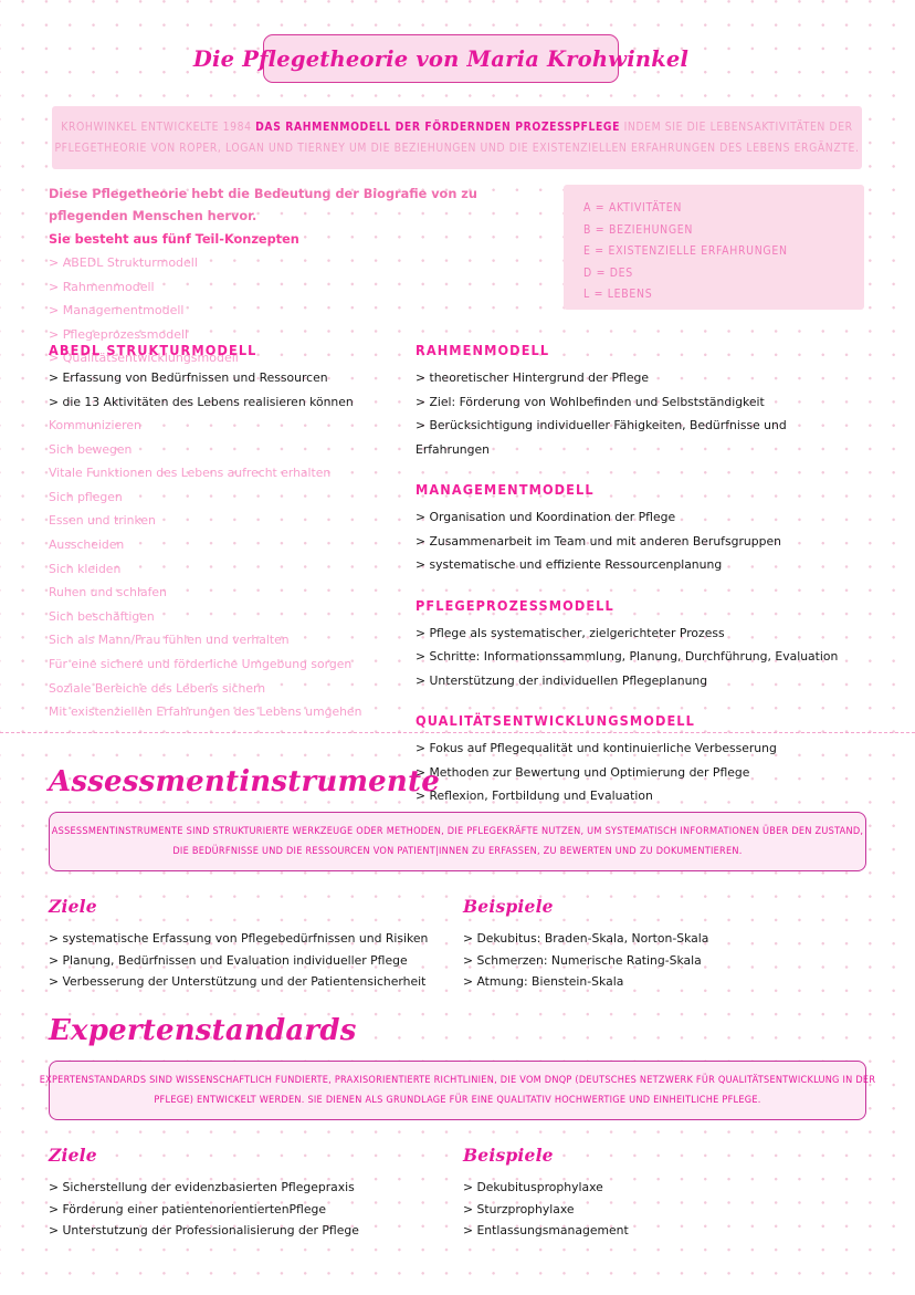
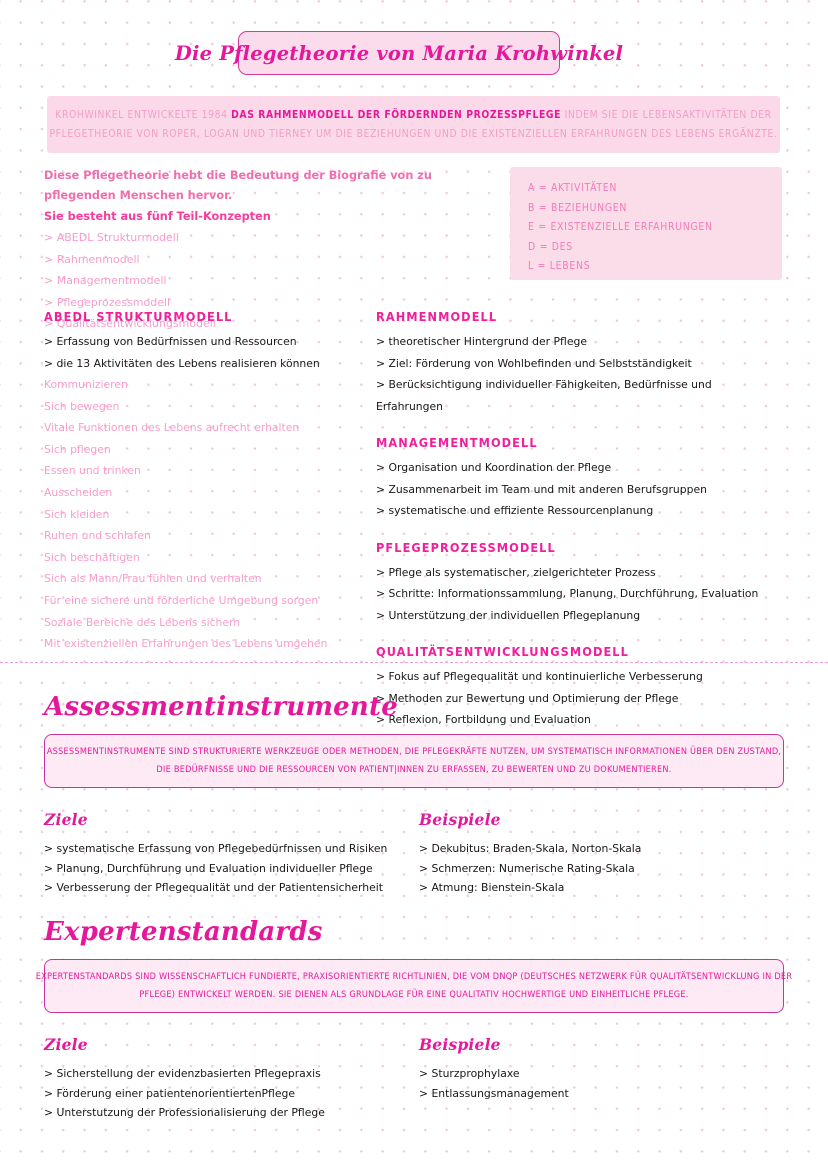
  Die Pflegetheorie von Maria Krohwinkel
  KROHWINKEL ENTWICKELTE 1984 DAS RAHMENMODELL DER FÖRDERNDEN PROZESSPFLEGE INDEM SIE DIE LEBENSAKTIVITÄTEN DER
  PFLEGETHEORIE VON ROPER, LOGAN UND TIERNEY UM DIE BEZIEHUNGEN UND DIE EXISTENZIELLEN ERFAHRUNGEN DES LEBENS ERGÄNZTE.
  Diese Pflegetheorie hebt die Bedeutung der Biografie von zu pflegenden Menschen hervor.
  Sie besteht aus fünf Teil-Konzepten
  > ABEDL Strukturmodell
  > Rahmenmodell
  > Managementmodell
  > Pflegeprozessmodell
  > Qualitätsentwicklungsmodell
  A = AKTIVITÄTEN
  B = BEZIEHUNGEN
  E = EXISTENZIELLE ERFAHRUNGEN
  D = DES
  L = LEBENS
  ABEDL STRUKTURMODELL
  > Erfassung von Bedürfnissen und Ressourcen
  > die 13 Aktivitäten des Lebens realisieren können
  Kommunizieren
  Sich bewegen
  Vitale Funktionen des Lebens aufrecht erhalten
  Sich pflegen
  Essen und trinken
  Ausscheiden
  Sich kleiden
  Ruhen und schlafen
  Sich beschäftigen
  Sich als Mann/Frau fühlen und verhalten
  Für eine sichere und förderliche Umgebung sorgen
  Soziale Bereiche des Lebens sichern
  Mit existenziellen Erfahrungen des Lebens umgehen
  RAHMENMODELL
  > theoretischer Hintergrund der Pflege
  > Ziel: Förderung von Wohlbefinden und Selbstständigkeit
  > Berücksichtigung individueller Fähigkeiten, Bedürfnisse und Erfahrungen
  MANAGEMENTMODELL
  > Organisation und Koordination der Pflege
  > Zusammenarbeit im Team und mit anderen Berufsgruppen
  > systematische und effiziente Ressourcenplanung
  PFLEGEPROZESSMODELL
  > Pflege als systematischer, zielgerichteter Prozess
  > Schritte: Informationssammlung, Planung, Durchführung, Evaluation
  > Unterstützung der individuellen Pflegeplanung
  QUALITÄTSENTWICKLUNGSMODELL
  > Fokus auf Pflegequalität und kontinuierliche Verbesserung
  > Methoden zur Bewertung und Optimierung der Pflege
  > Reflexion, Fortbildung und Evaluation
  Assessmentinstrumente
  ASSESSMENTINSTRUMENTE SIND STRUKTURIERTE WERKZEUGE ODER METHODEN, DIE PFLEGEKRÄFTE NUTZEN, UM SYSTEMATISCH INFORMATIONEN ÜBER DEN ZUSTAND,
  DIE BEDÜRFNISSE UND DIE RESSOURCEN VON PATIENT|INNEN ZU ERFASSEN, ZU BEWERTEN UND ZU DOKUMENTIEREN.
  Ziele
  > systematische Erfassung von Pflegebedürfnissen und Risiken
- > Planung, Bedürfnissen und Evaluation individueller Pflege
+ > Planung, Durchführung und Evaluation individueller Pflege
- > Verbesserung der Unterstützung und der Patientensicherheit
+ > Verbesserung der Pflegequalität und der Patientensicherheit
  Beispiele
  > Dekubitus: Braden-Skala, Norton-Skala
  > Schmerzen: Numerische Rating-Skala
  > Atmung: Bienstein-Skala
  Expertenstandards
  EXPERTENSTANDARDS SIND WISSENSCHAFTLICH FUNDIERTE, PRAXISORIENTIERTE RICHTLINIEN, DIE VOM DNQP (DEUTSCHES NETZWERK FÜR QUALITÄTSENTWICKLUNG IN DER
  PFLEGE) ENTWICKELT WERDEN. SIE DIENEN ALS GRUNDLAGE FÜR EINE QUALITATIV HOCHWERTIGE UND EINHEITLICHE PFLEGE.
  Ziele
  > Sicherstellung der evidenzbasierten Pflegepraxis
  > Förderung einer patientenorientiertenPflege
  > Unterstutzung der Professionalisierung der Pflege
  Beispiele
- > Dekubitusprophylaxe
  > Sturzprophylaxe
  > Entlassungsmanagement
